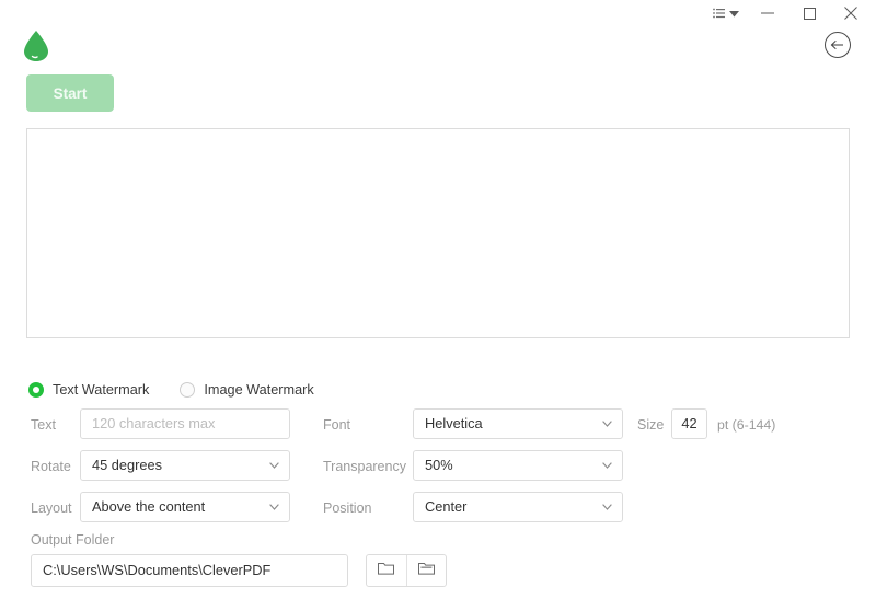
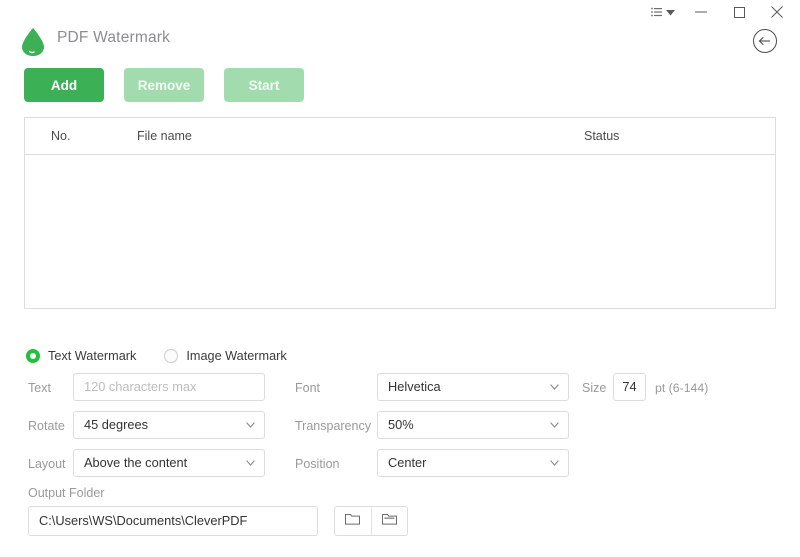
+ PDF Watermark
+ Add
+ Remove
  Start
+ No.
+ File name
+ Status
  Text Watermark
  Image Watermark
  Text
  120 characters max
  Font
  Helvetica
  Size
- 42
+ 74
  pt (6-144)
  Rotate
  45 degrees
  Transparency
  50%
  Layout
  Above the content
  Position
  Center
  Output Folder
  C:\Users\WS\Documents\CleverPDF
